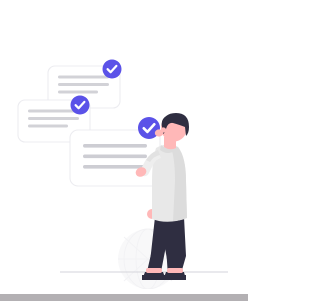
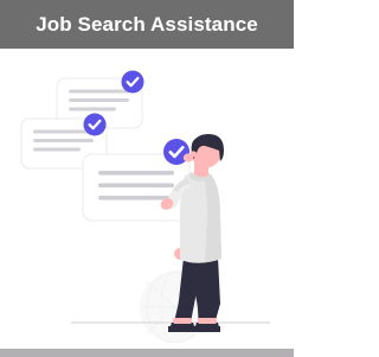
+ Job Search Assistance
